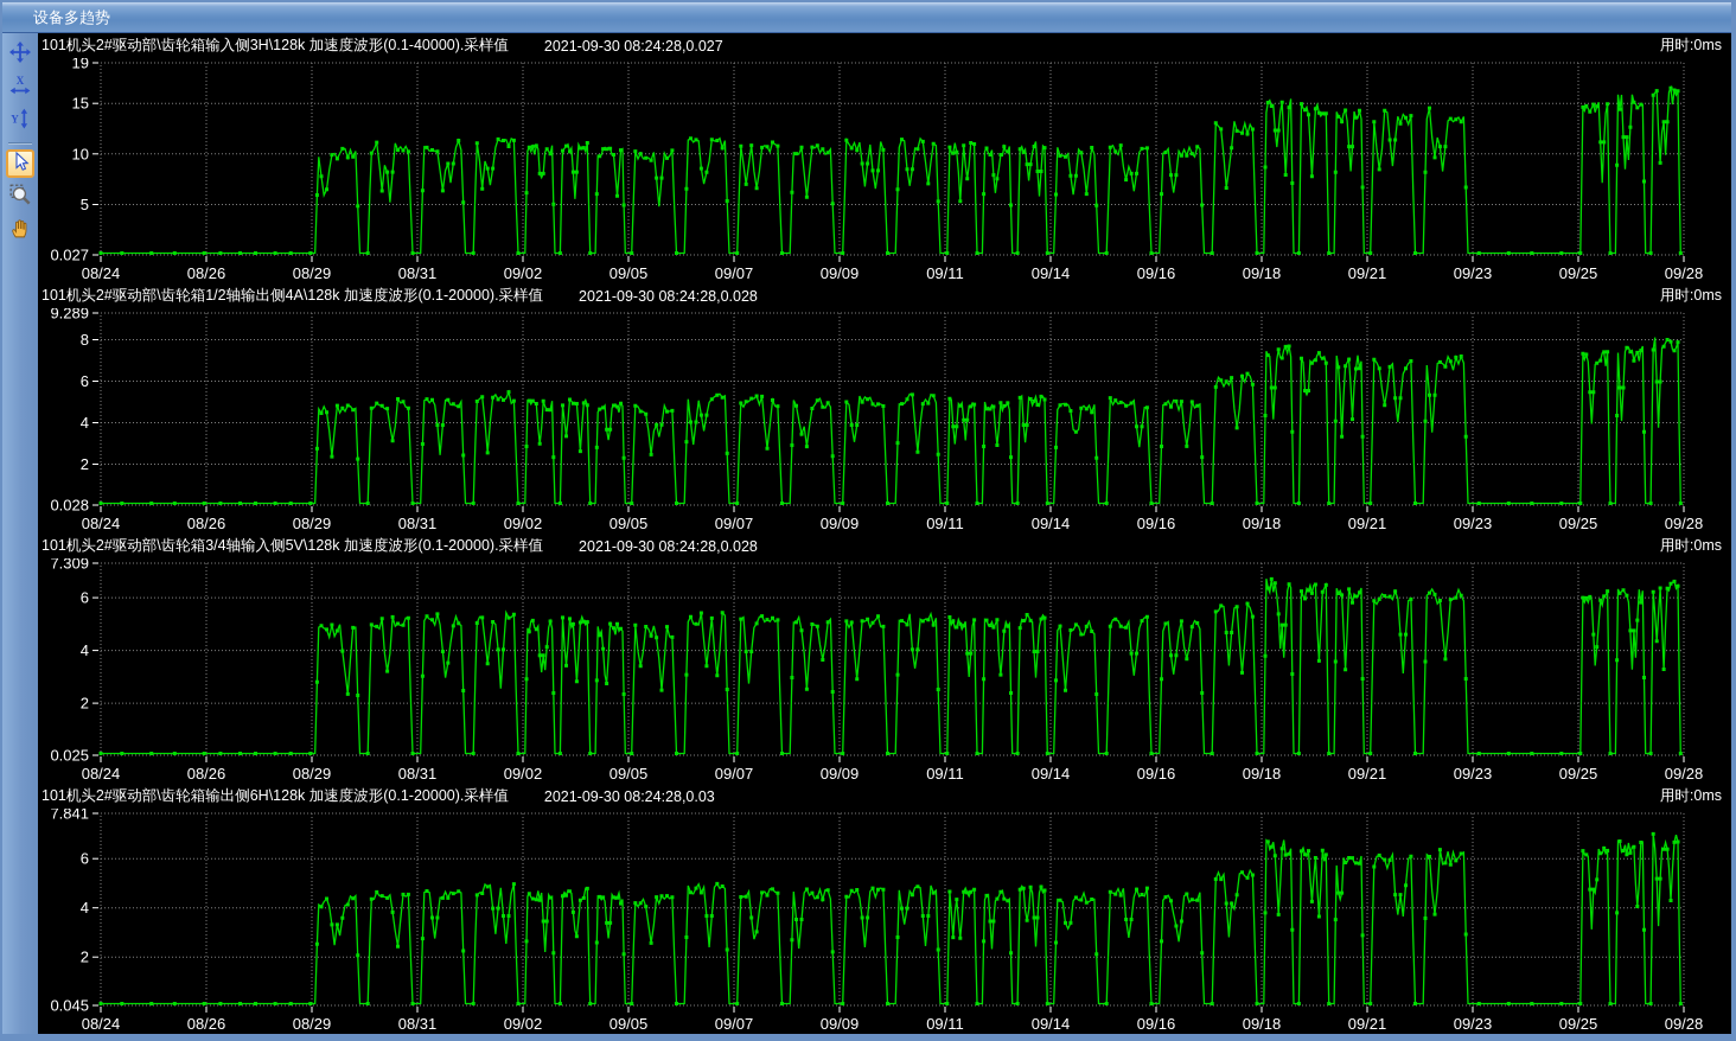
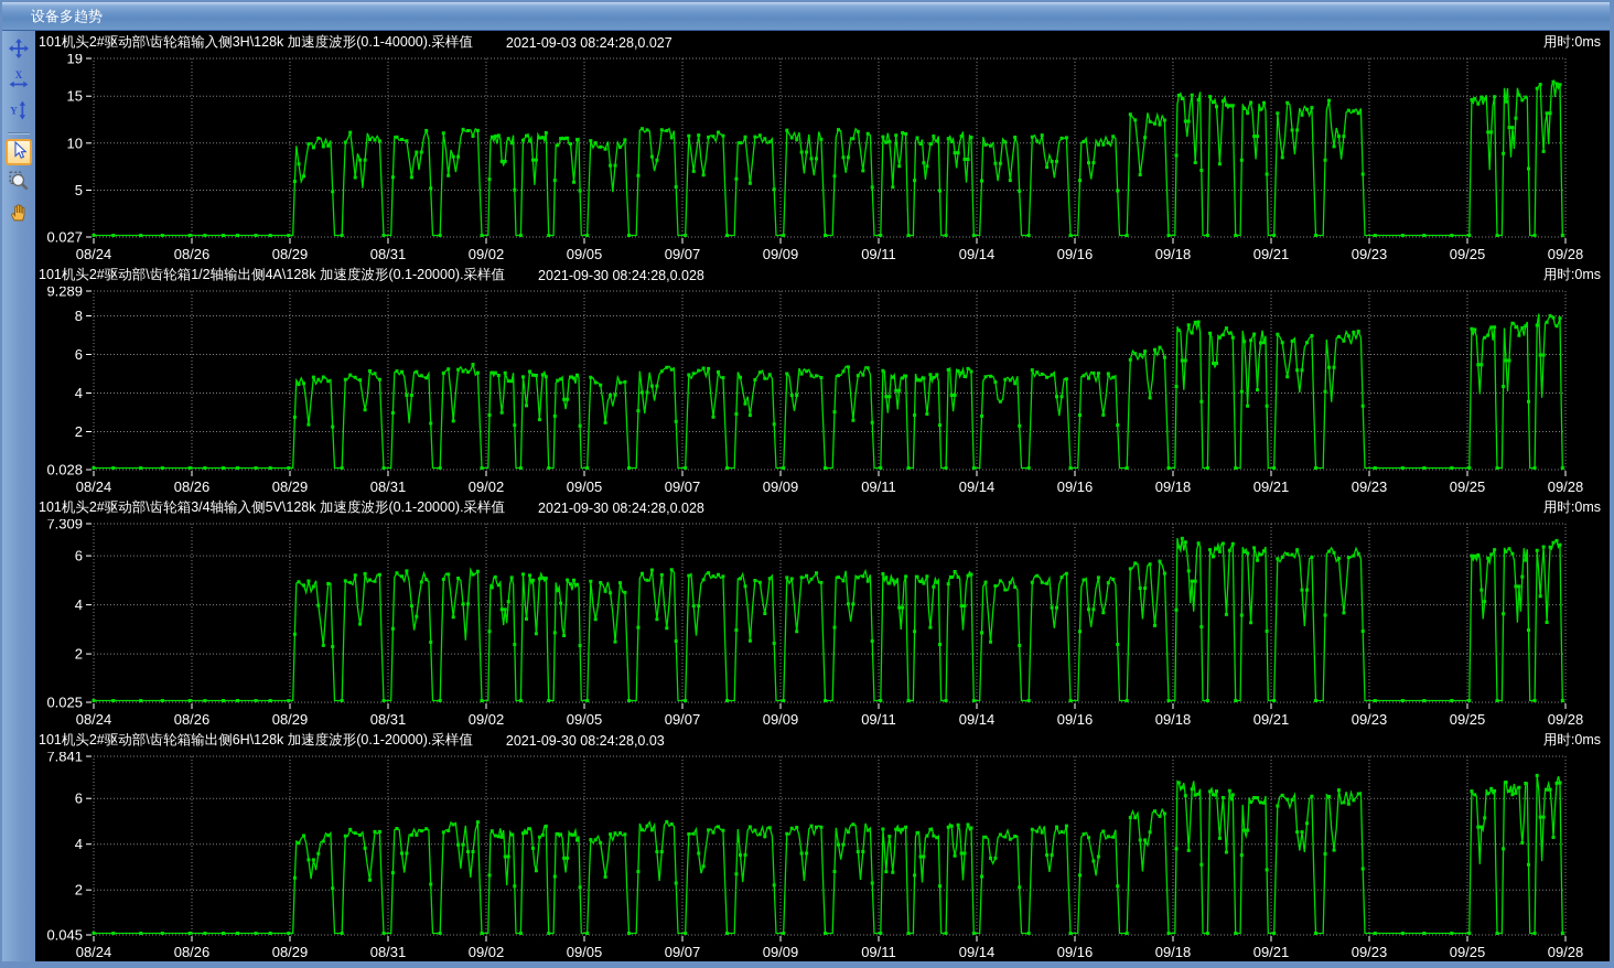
  设备多趋势
  X
  Y
  101机头2#驱动部\齿轮箱输入侧3H\128k 加速度波形(0.1-40000).采样值
- 2021-09-30 08:24:28,0.027
+ 2021-09-03 08:24:28,0.027
  用时:0ms
  19
  0.027
  15
  10
  5
  08/24
  08/26
  08/29
  08/31
  09/02
  09/05
  09/07
  09/09
  09/11
  09/14
  09/16
  09/18
  09/21
  09/23
  09/25
  09/28
  101机头2#驱动部\齿轮箱1/2轴输出侧4A\128k 加速度波形(0.1-20000).采样值
  2021-09-30 08:24:28,0.028
  用时:0ms
  9.289
  0.028
  8
  6
  4
  2
  08/24
  08/26
  08/29
  08/31
  09/02
  09/05
  09/07
  09/09
  09/11
  09/14
  09/16
  09/18
  09/21
  09/23
  09/25
  09/28
  101机头2#驱动部\齿轮箱3/4轴输入侧5V\128k 加速度波形(0.1-20000).采样值
  2021-09-30 08:24:28,0.028
  用时:0ms
  7.309
  0.025
  6
  4
  2
  08/24
  08/26
  08/29
  08/31
  09/02
  09/05
  09/07
  09/09
  09/11
  09/14
  09/16
  09/18
  09/21
  09/23
  09/25
  09/28
  101机头2#驱动部\齿轮箱输出侧6H\128k 加速度波形(0.1-20000).采样值
  2021-09-30 08:24:28,0.03
  用时:0ms
  7.841
  0.045
  6
  4
  2
  08/24
  08/26
  08/29
  08/31
  09/02
  09/05
  09/07
  09/09
  09/11
  09/14
  09/16
  09/18
  09/21
  09/23
  09/25
  09/28
